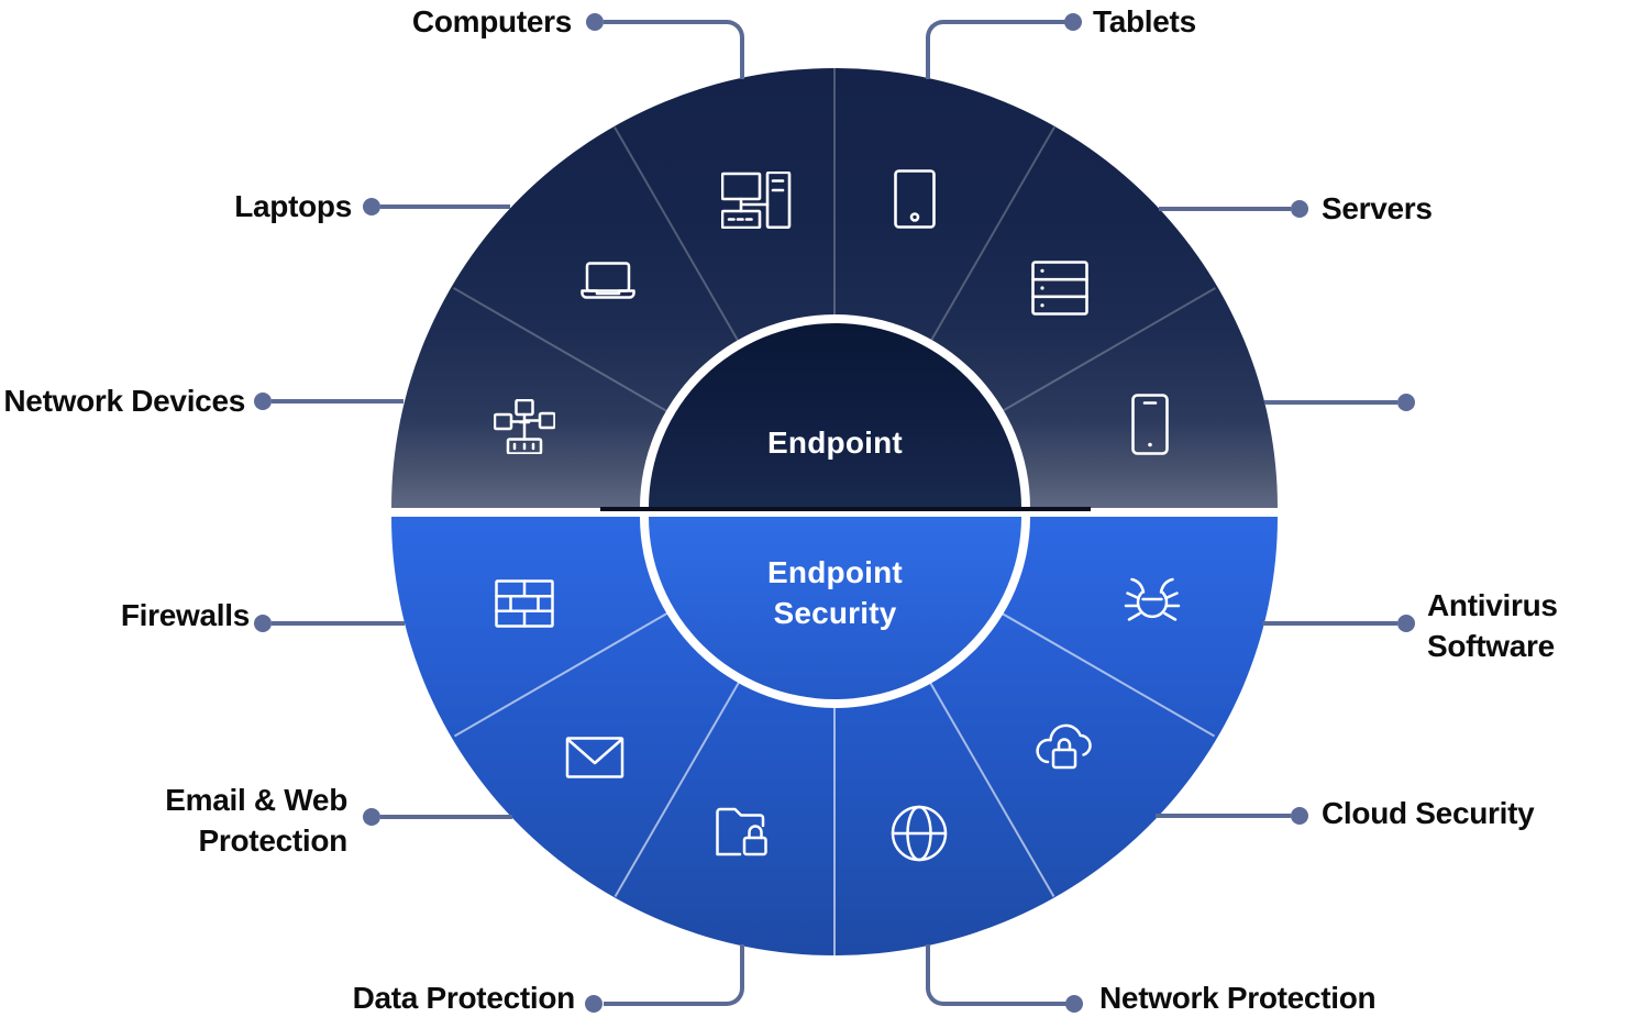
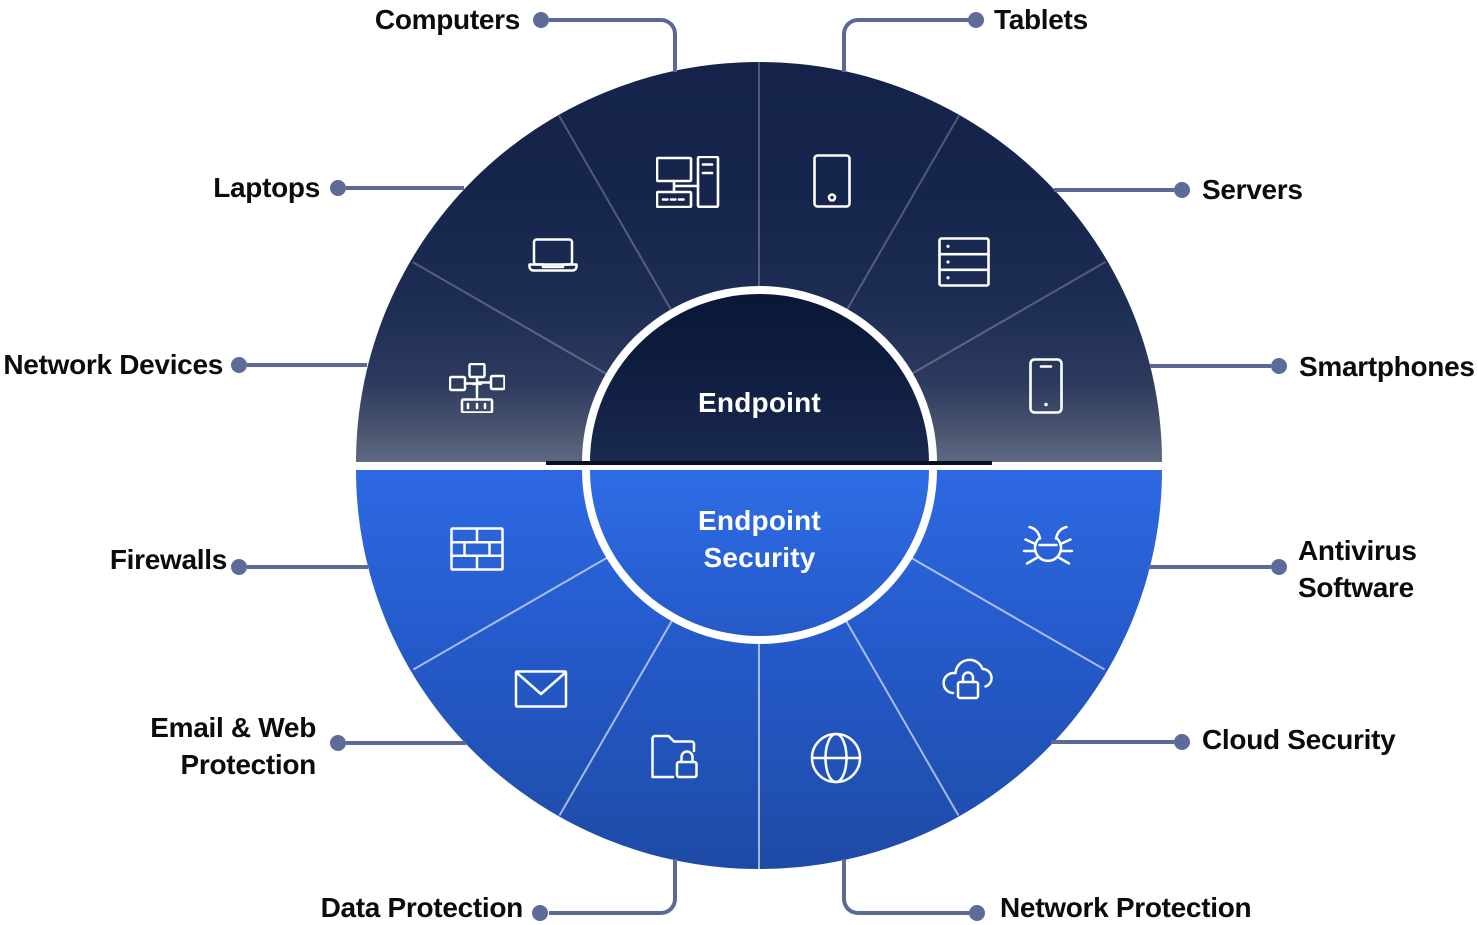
  Endpoint
  Endpoint
  Security
  Computers
  Tablets
  Laptops
  Servers
  Network Devices
+ Smartphones
  Firewalls
  Antivirus
  Software
  Email & Web
  Protection
  Cloud Security
  Data Protection
  Network Protection
